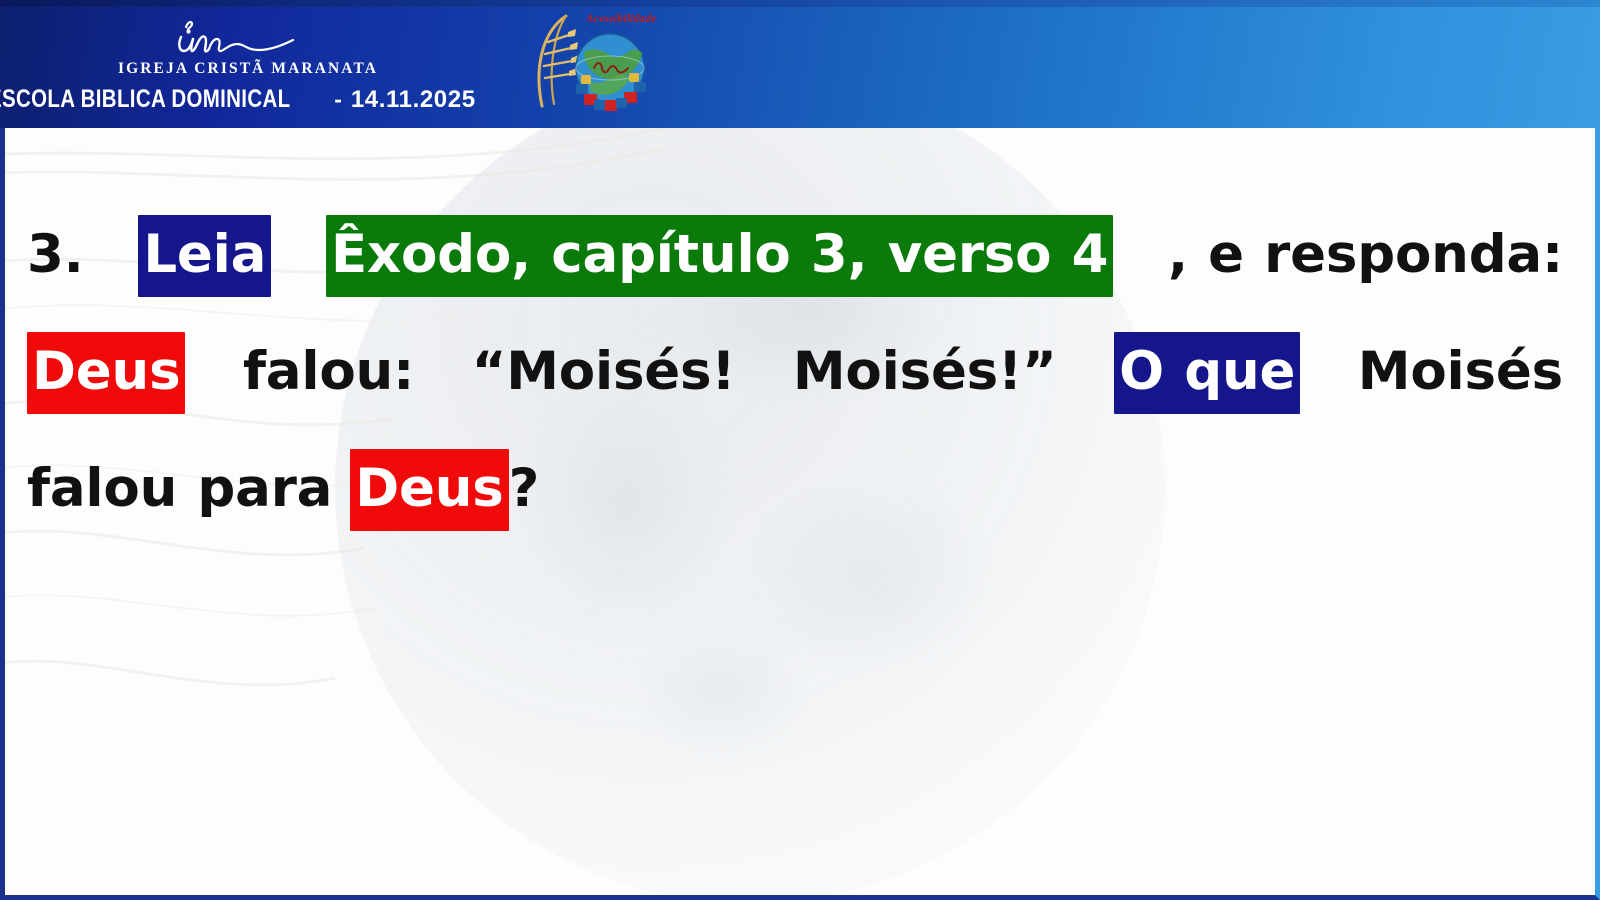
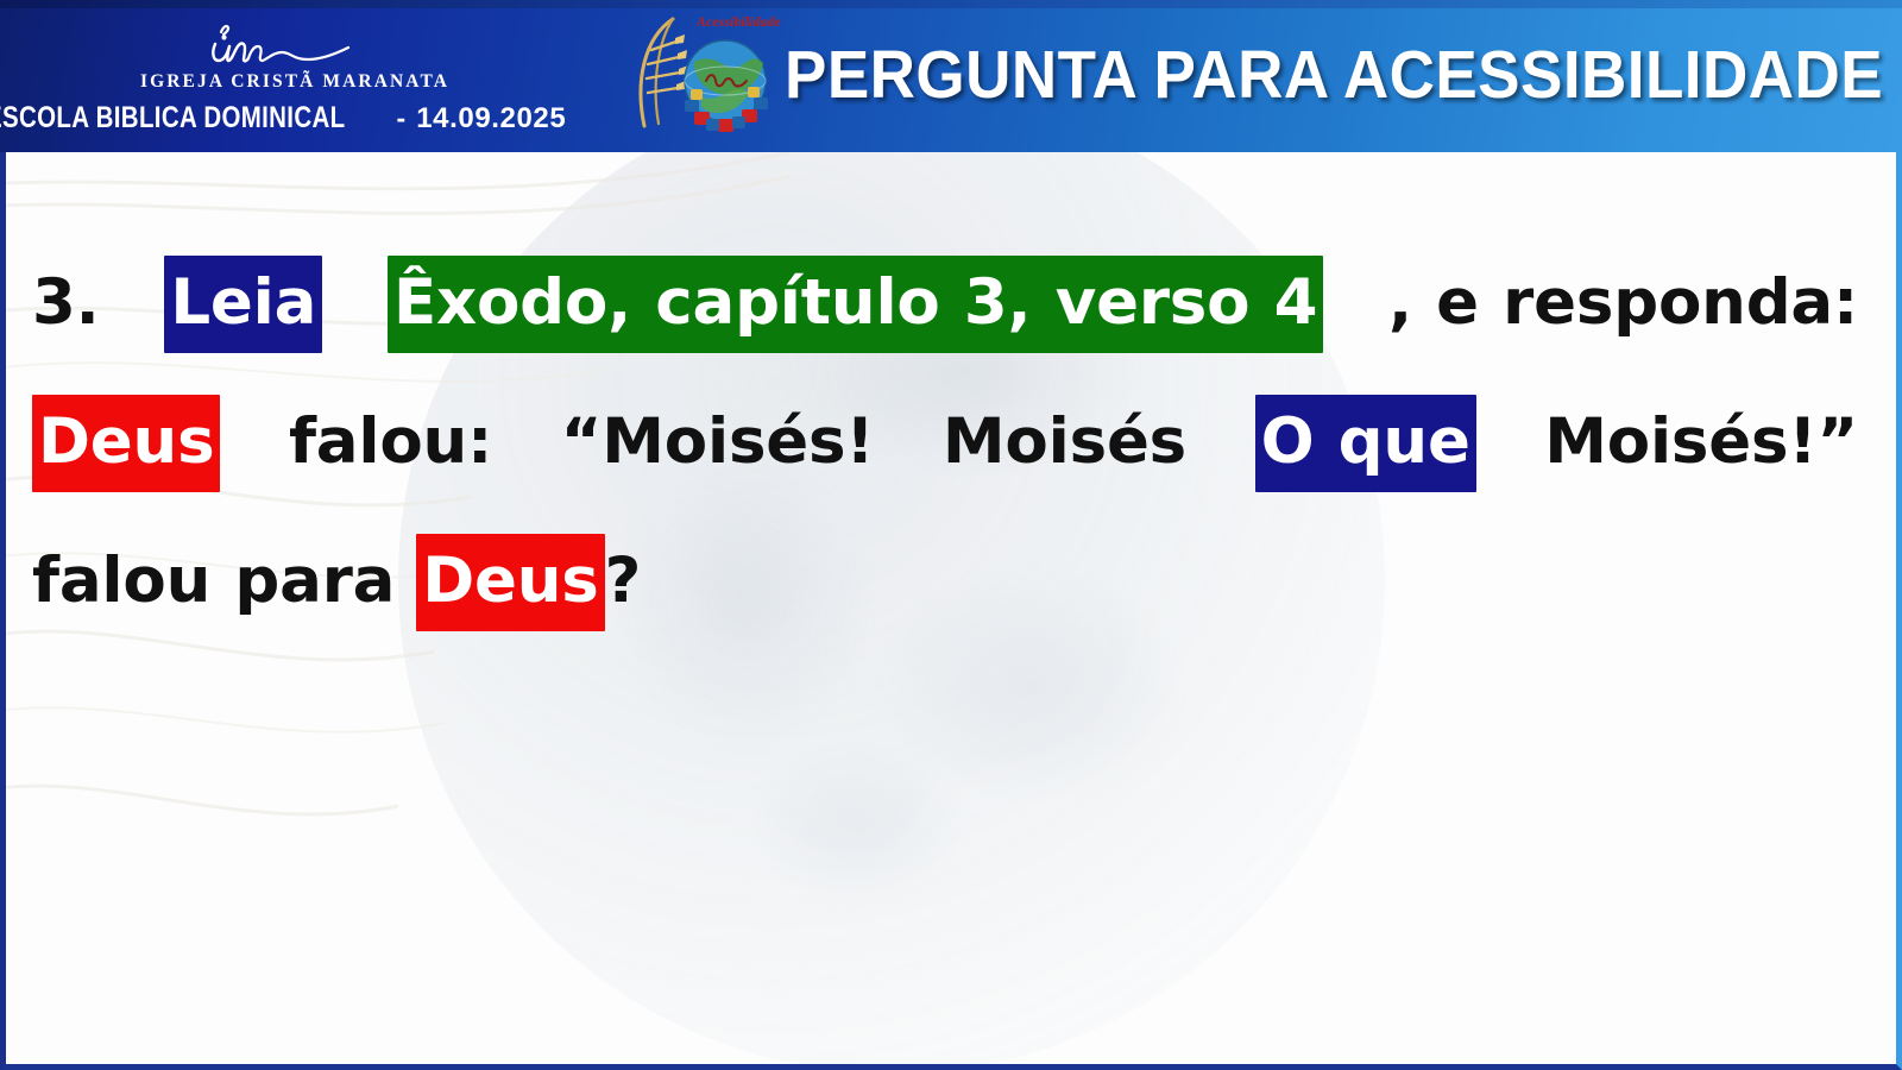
  IGREJA CRISTÃ MARANATA
  SCOLA BIBLICA DOMINICAL
  -
- 14.11.2025
+ 14.09.2025
  Acessibilidade
+ PERGUNTA PARA ACESSIBILIDADE
  3.
  Leia
  Êxodo, capítulo 3, verso 4
  , e responda:
  Deus
  falou:
  “Moisés!
- Moisés!”
+ Moisés
  O que
- Moisés
+ Moisés!”
  falou para Deus?
